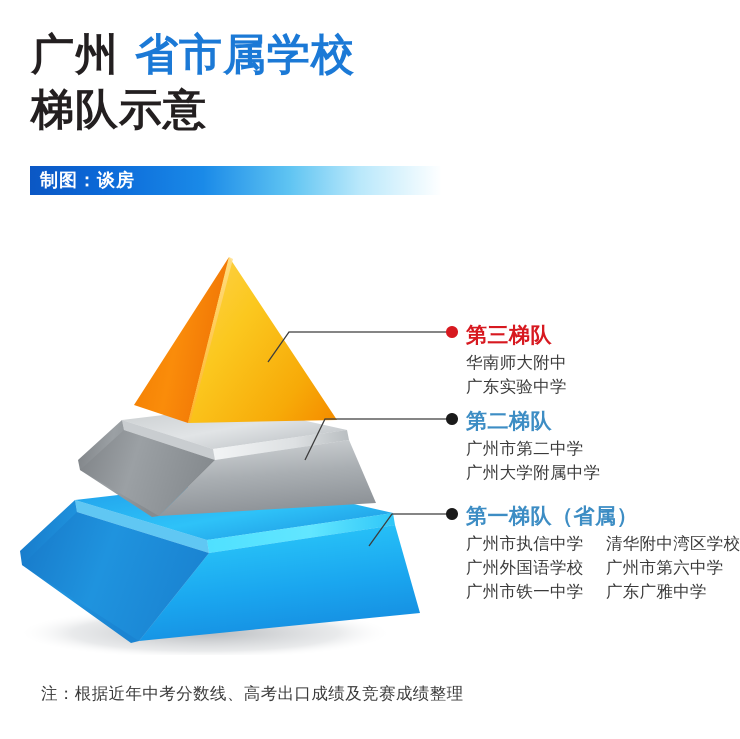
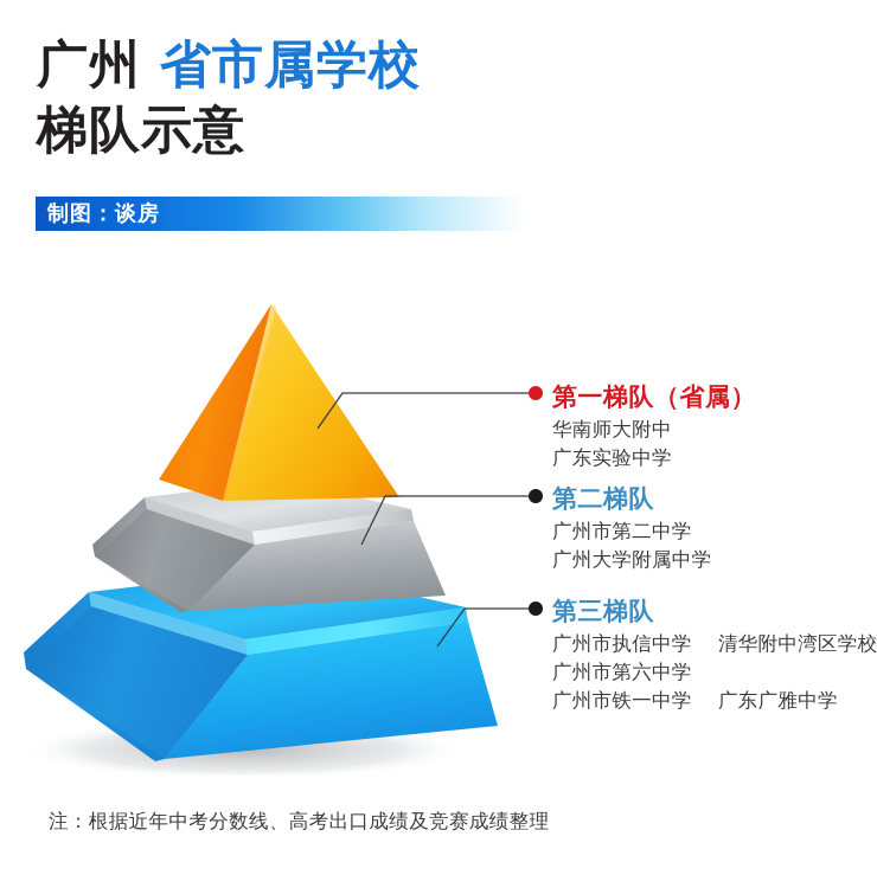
  广州 省市属学校
  梯队示意
  制图：谈房
- 第三梯队
+ 第一梯队（省属）
  华南师大附中
  广东实验中学
  第二梯队
  广州市第二中学
  广州大学附属中学
- 第一梯队（省属）
+ 第三梯队
  广州市执信中学
  清华附中湾区学校
- 广州外国语学校
  广州市第六中学
  广州市铁一中学
  广东广雅中学
  注：根据近年中考分数线、高考出口成绩及竞赛成绩整理
